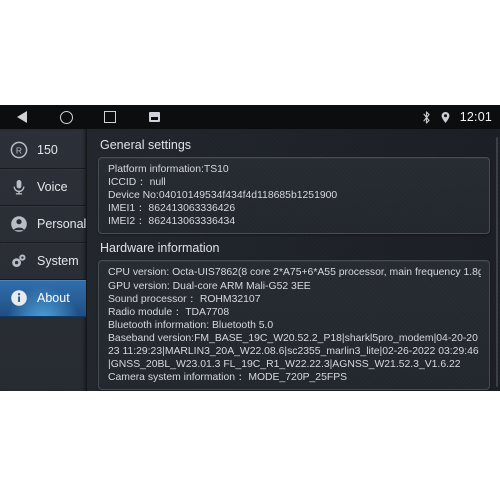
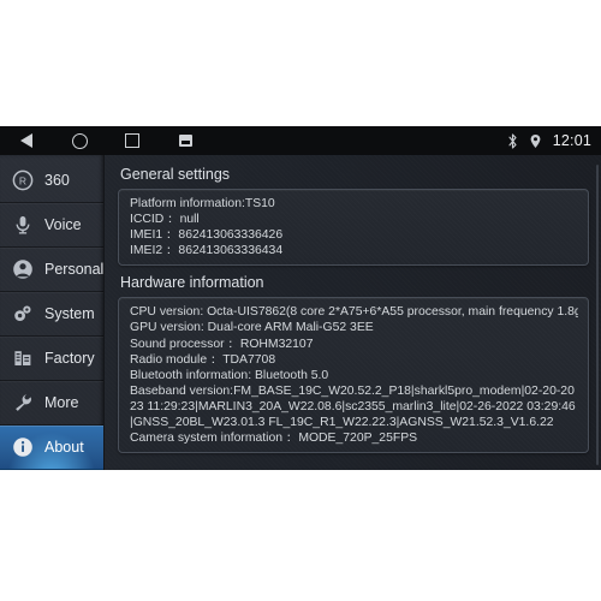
  12:01
  R
- 150
+ 360
  Voice
  Personal
  System
+ Factory
+ More
  About
  General settings
  Platform information:TS10
  ICCID： null
- Device No:04010149534f434f4d118685b1251900
  IMEI1： 862413063336426
  IMEI2： 862413063336434
  Hardware information
  CPU version: Octa-UIS7862(8 core 2*A75+6*A55 processor, main frequency 1.8g
  GPU version: Dual-core ARM Mali-G52 3EE
  Sound processor： ROHM32107
  Radio module： TDA7708
  Bluetooth information: Bluetooth 5.0
- Baseband version:FM_BASE_19C_W20.52.2_P18|sharkl5pro_modem|04-20-2023 11:29:23|MARLIN3_20A_W22.08.6|sc2355_marlin3_lite|02-26-2022 03:29:46|GNSS_20BL_W23.01.3 FL_19C_R1_W22.22.3|AGNSS_W21.52.3_V1.6.22
+ Baseband version:FM_BASE_19C_W20.52.2_P18|sharkl5pro_modem|02-20-2023 11:29:23|MARLIN3_20A_W22.08.6|sc2355_marlin3_lite|02-26-2022 03:29:46|GNSS_20BL_W23.01.3 FL_19C_R1_W22.22.3|AGNSS_W21.52.3_V1.6.22
  Camera system information： MODE_720P_25FPS
